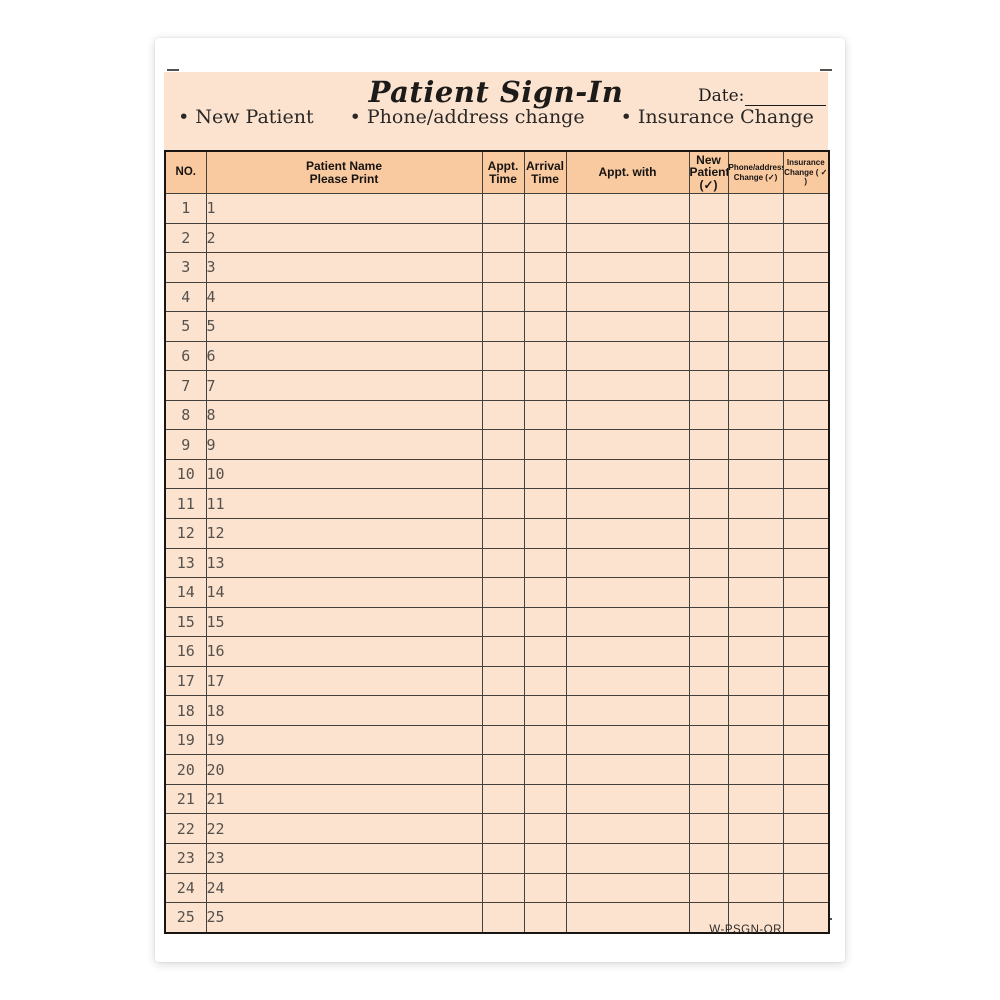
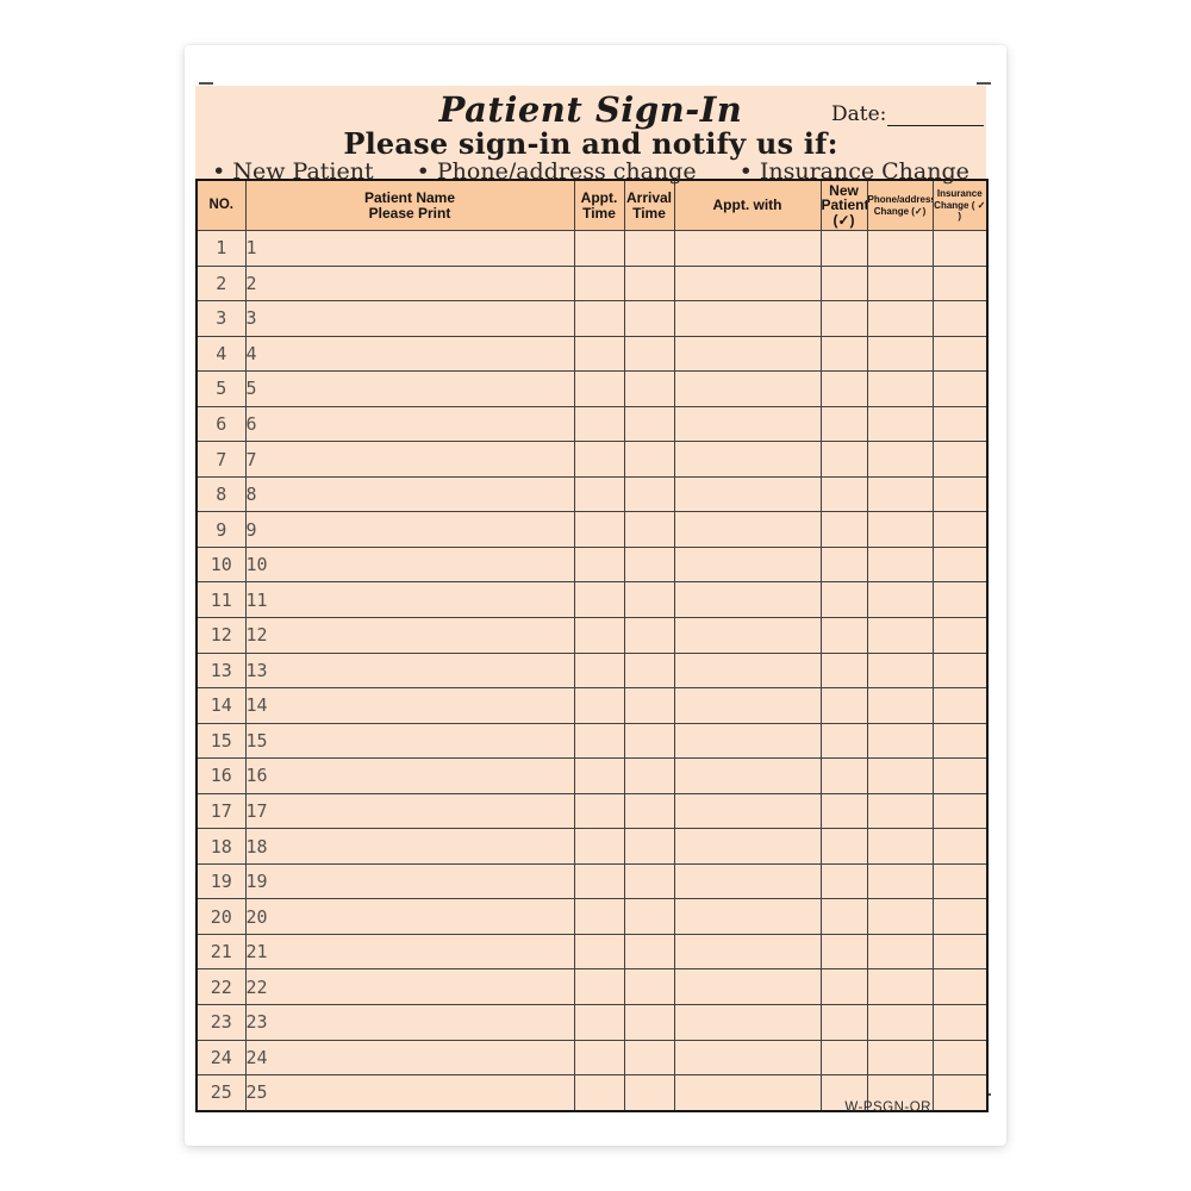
  Patient Sign-In
  Date:
+ Please sign-in and notify us if:
  • New Patient
  • Phone/address change
  • Insurance Change
  NO.	Patient NamePlease Print	Appt.Time	ArrivalTime	Appt. with	NewPatien(✓)	Phone/addresChange (✓)	InsuranceChange ( ✓ )
  1	1
  2	2
  3	3
  4	4
  5	5
  6	6
  7	7
  8	8
  9	9
  10	10
  11	11
  12	12
  13	13
  14	14
  15	15
  16	16
  17	17
  18	18
  19	19
  20	20
  21	21
  22	22
  23	23
  24	24
  25	25
  W-PSGN-OR
